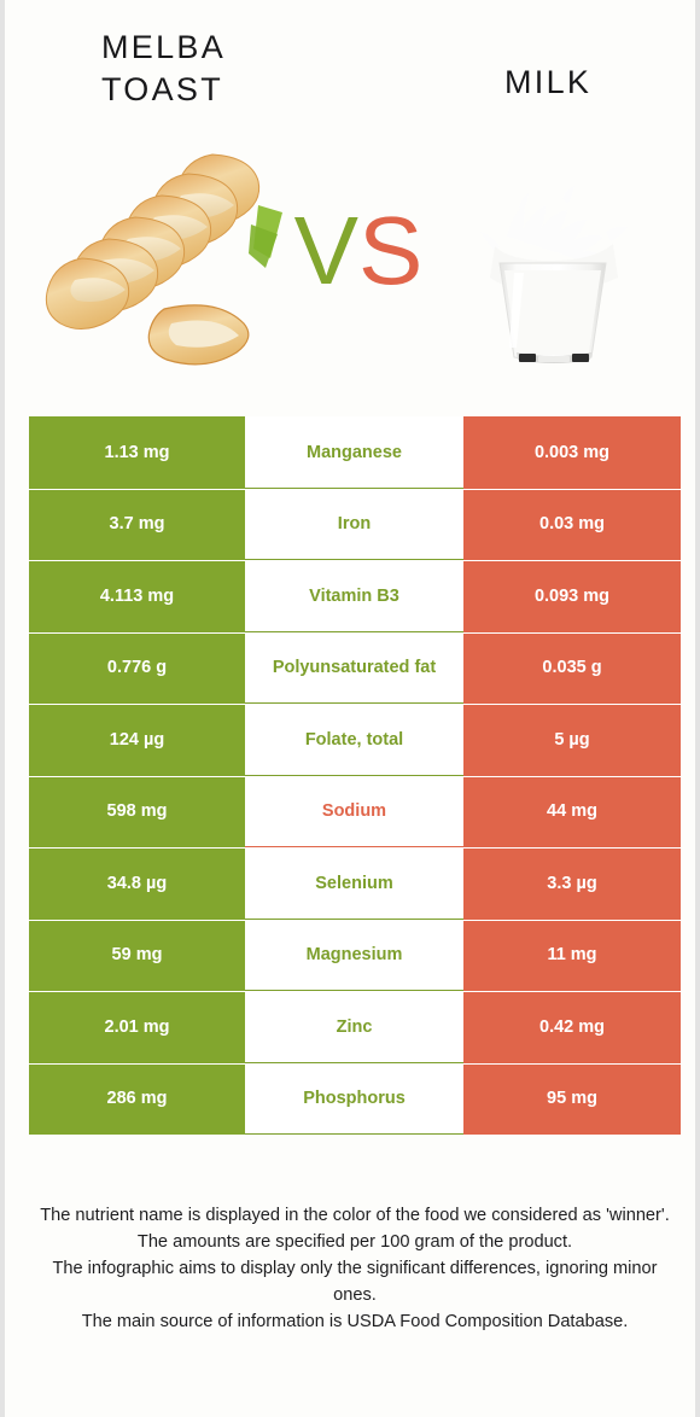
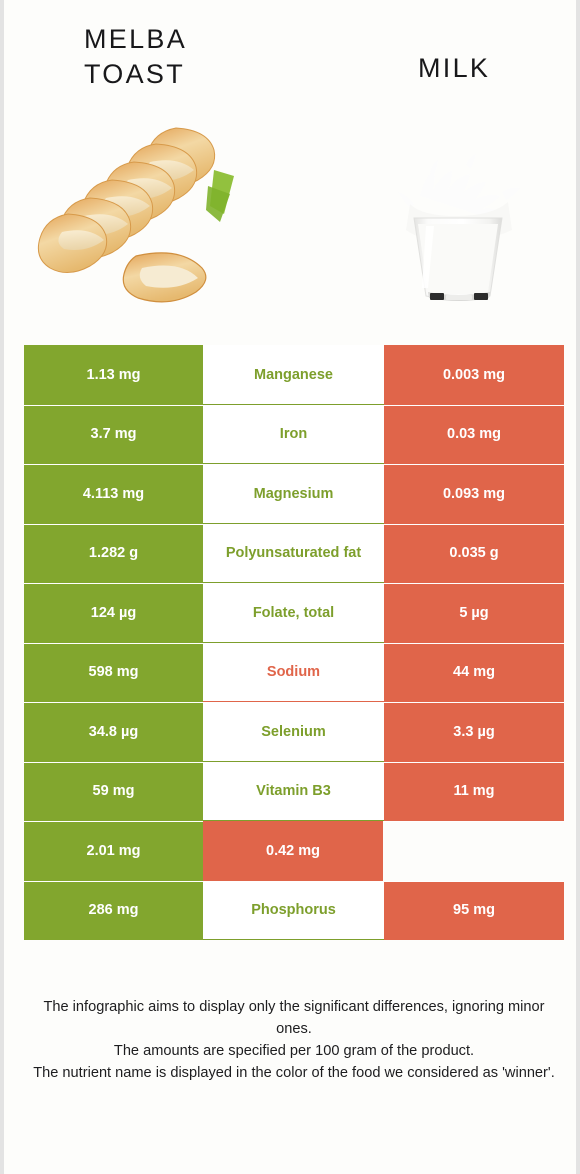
  MELBA
  TOAST
  MILK
- VS
  1.13 mg
  Manganese
  0.003 mg
  3.7 mg
  Iron
  0.03 mg
  4.113 mg
- Vitamin B3
+ Magnesium
  0.093 mg
- 0.776 g
+ 1.282 g
  Polyunsaturated fat
  0.035 g
  124 µg
  Folate, total
  5 µg
  598 mg
  Sodium
  44 mg
  34.8 µg
  Selenium
  3.3 µg
  59 mg
- Magnesium
+ Vitamin B3
  11 mg
  2.01 mg
- Zinc
  0.42 mg
  286 mg
  Phosphorus
  95 mg
- The nutrient name is displayed in the color of the food we considered as 'winner'.
+ The infographic aims to display only the significant differences, ignoring minor ones.
  The amounts are specified per 100 gram of the product.
- The infographic aims to display only the significant differences, ignoring minor ones.
+ The nutrient name is displayed in the color of the food we considered as 'winner'.
- The main source of information is USDA Food Composition Database.
